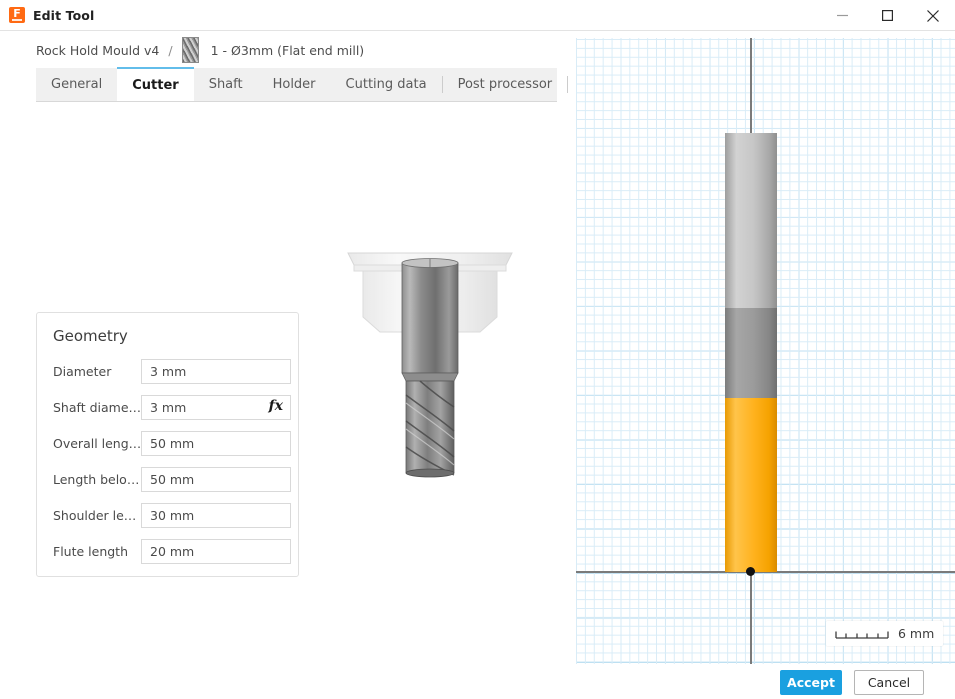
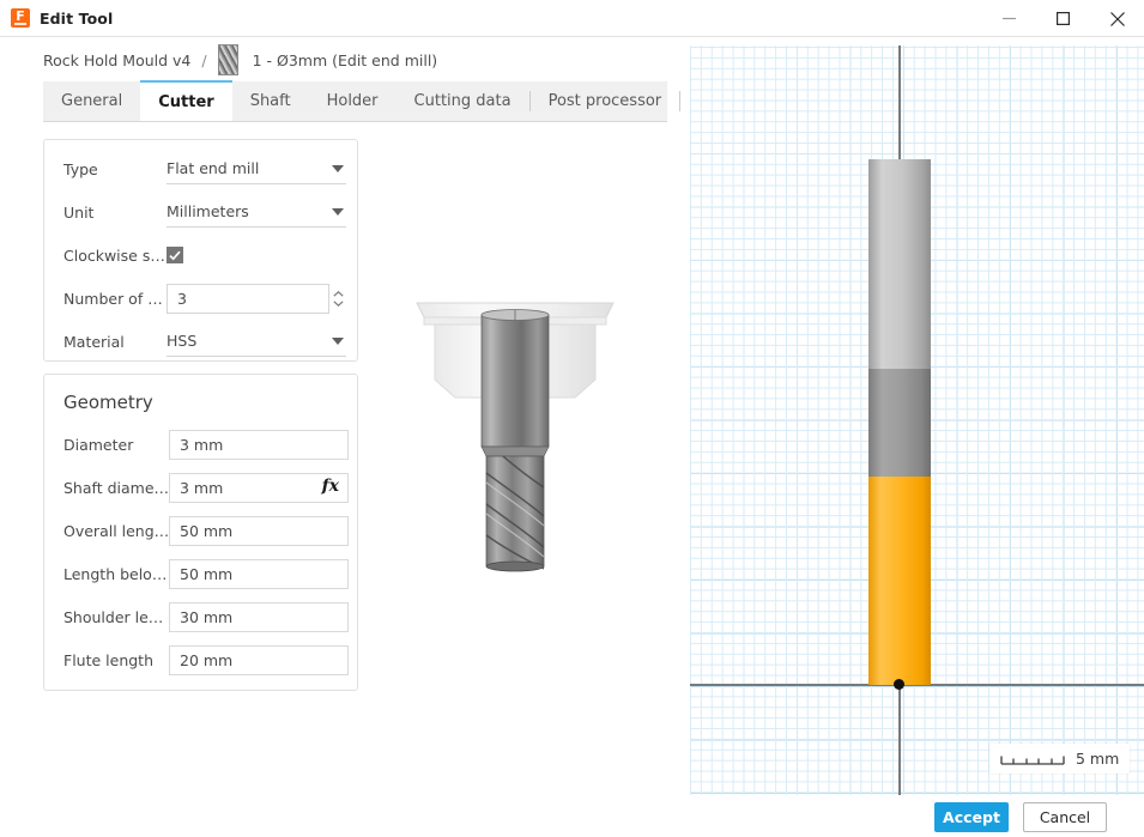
  Edit Tool
  Rock Hold Mould v4
  /
- 1 - Ø3mm (Flat end mill)
+ 1 - Ø3mm (Edit end mill)
  General
  Cutter
  Shaft
  Holder
  Cutting data
  Post processor
+ Type
+ Flat end mill
+ Unit
+ Millimeters
+ Clockwise s…
+ Number of …
+ 3
+ Material
+ HSS
  Geometry
  Diameter
  3 mm
  Shaft diame…
  3 mm
  fx
  Overall leng…
  50 mm
  Length belo…
  50 mm
  Shoulder le…
  30 mm
  Flute length
  20 mm
- 6 mm
+ 5 mm
  Accept
  Cancel
